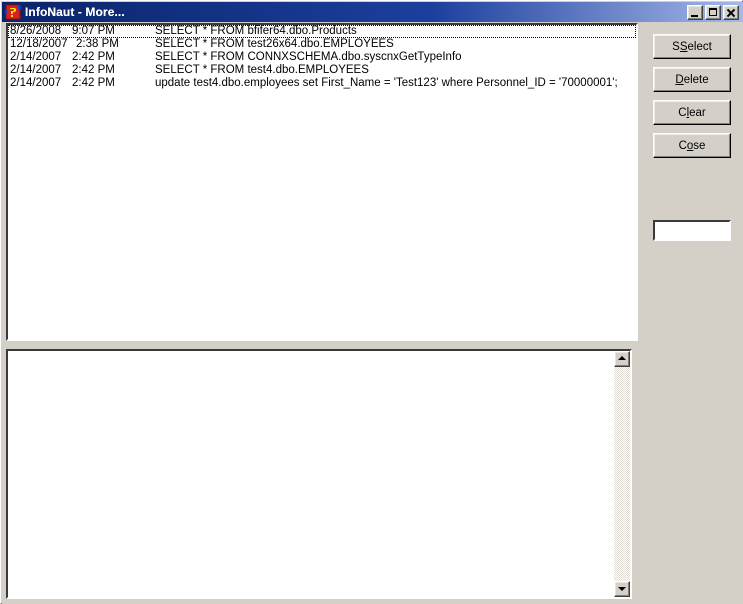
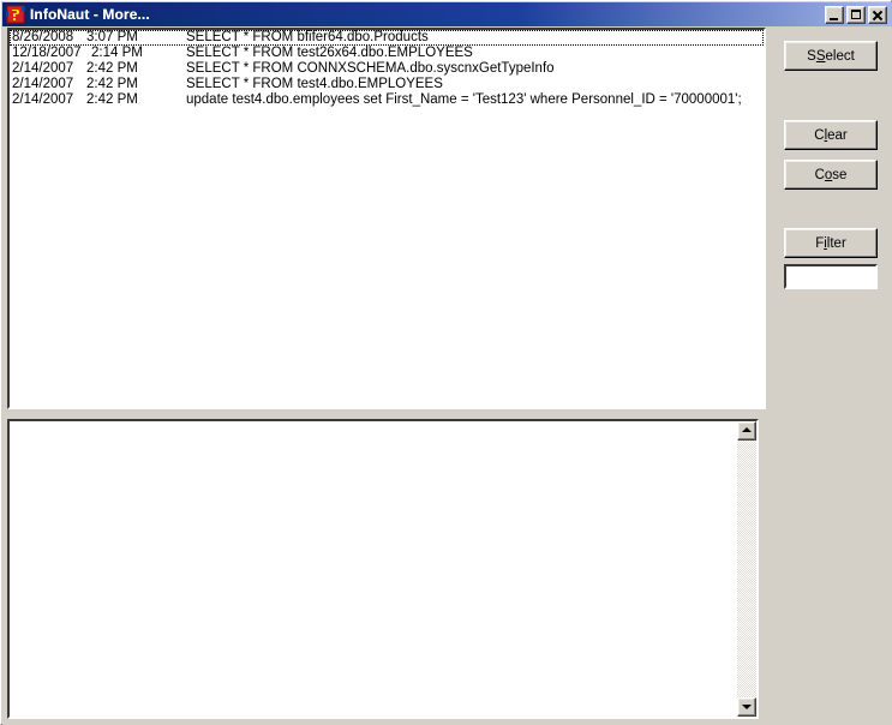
  InfoNaut - More...
  8/26/2008
- 9:07 PM
+ 3:07 PM
  SELECT * FROM bfifer64.dbo.Products
  12/18/2007
- 2:38 PM
+ 2:14 PM
  SELECT * FROM test26x64.dbo.EMPLOYEES
  2/14/2007
  2:42 PM
  SELECT * FROM CONNXSCHEMA.dbo.syscnxGetTypeInfo
  2/14/2007
  2:42 PM
  SELECT * FROM test4.dbo.EMPLOYEES
  2/14/2007
  2:42 PM
  update test4.dbo.employees set First_Name = 'Test123' where Personnel_ID = '70000001';
  S
  S
  elect
- D
- elete
  C
  l
  ear
  C
  o
  se
+ F
+ i
+ lter
